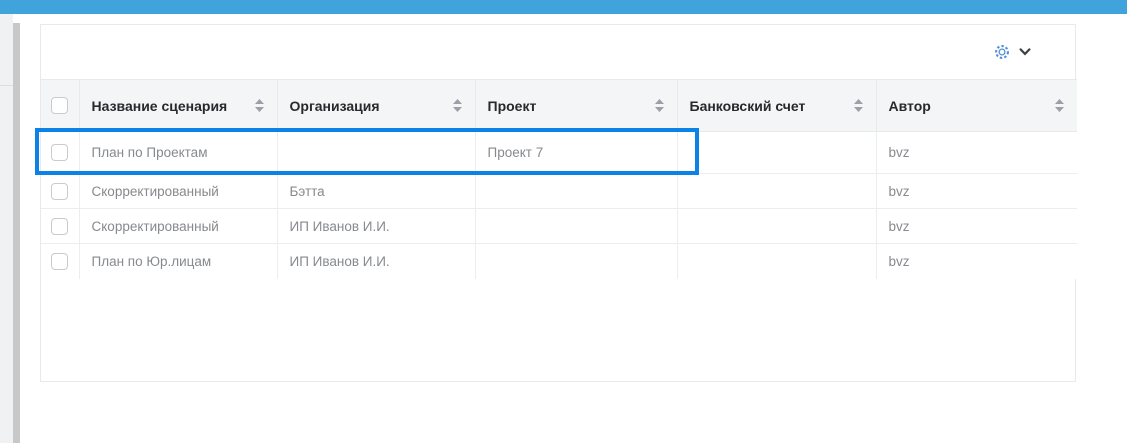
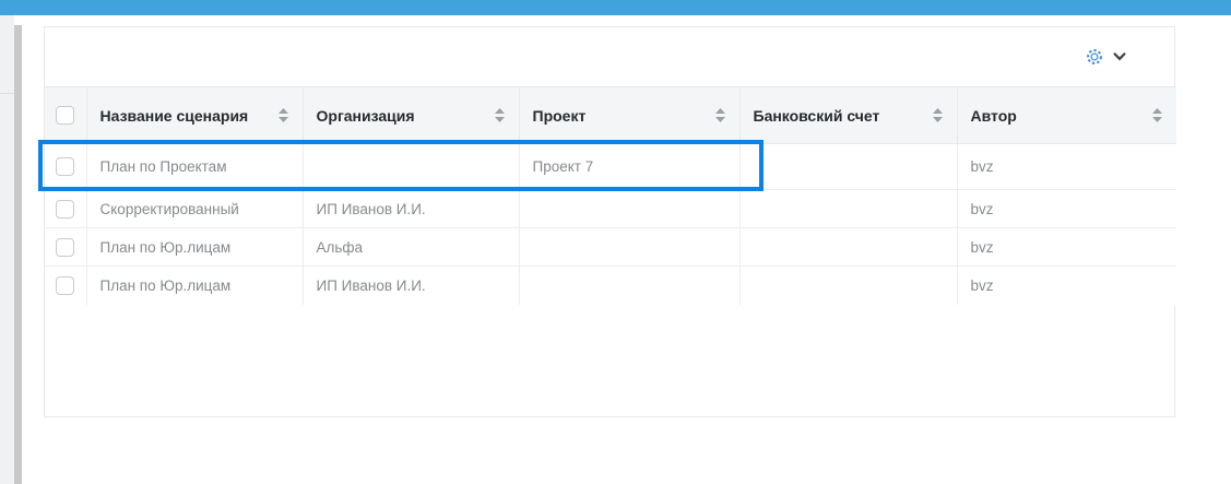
  	Название сценария	Организация	Проект	Банковский счет	Автор
  	План по Проектам		Проект 7		bvz
- 	Скорректированный	Бэтта			bvz
  	Скорректированный	ИП Иванов И.И.			bvz
+ 	План по Юр.лицам	Альфа			bvz
  	План по Юр.лицам	ИП Иванов И.И.			bvz
